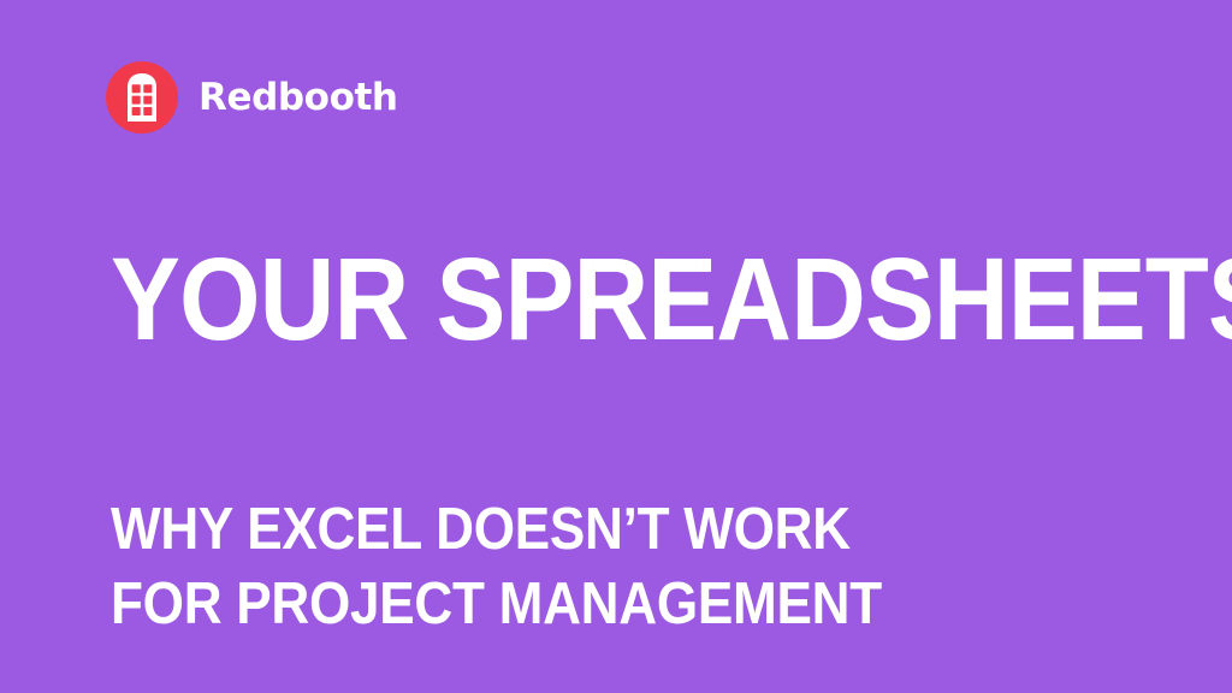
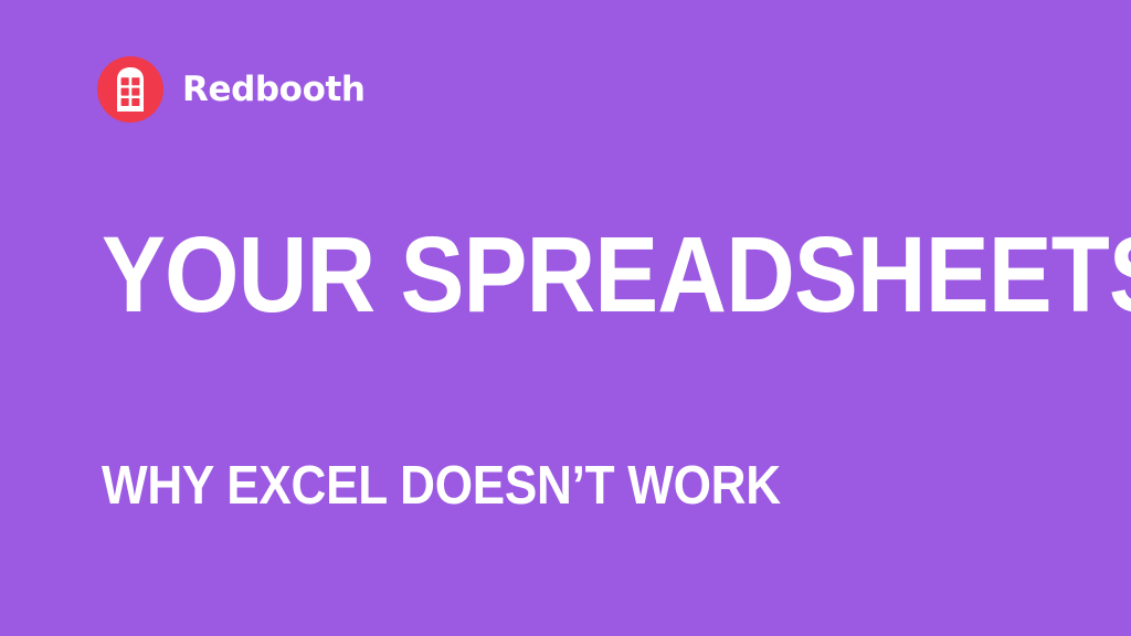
  Redbooth
  YOUR SPREADSHEET
  WHY EXCEL DOESN’T WORK
- FOR PROJECT MANAGEMENT
